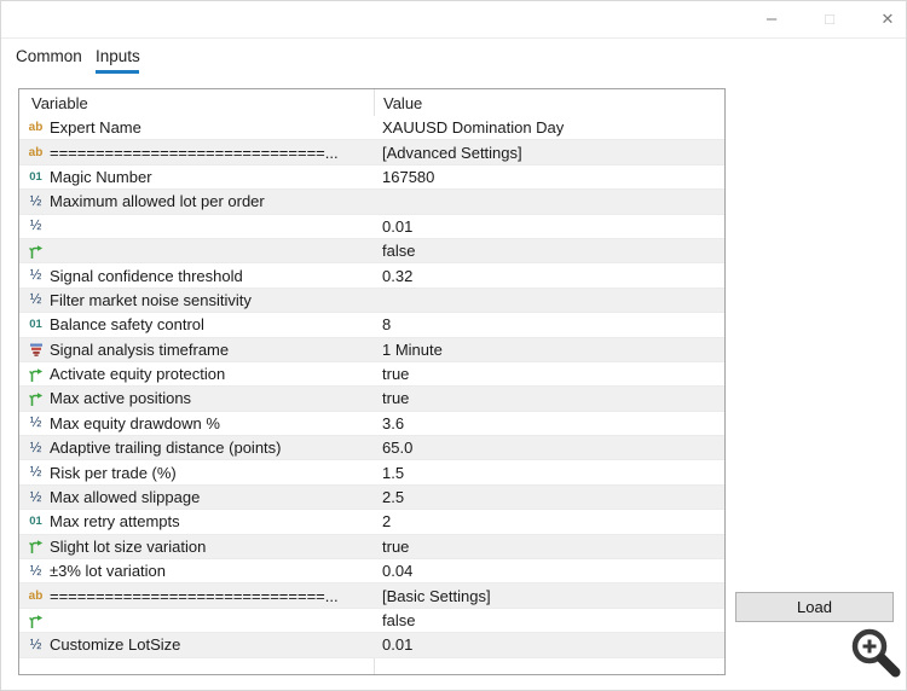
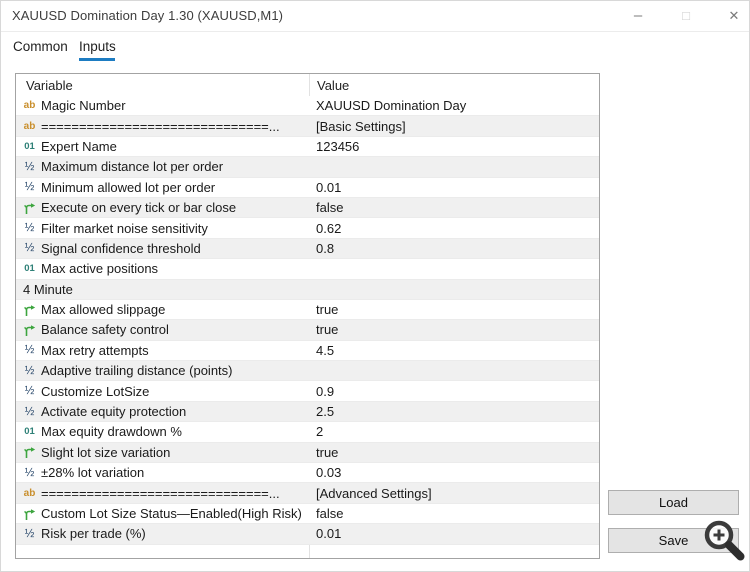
+ XAUUSD Domination Day 1.30 (XAUUSD,M1)
  –
  □
  ✕
  Common
  Inputs
  Variable
  Value
  ab
- Expert Name
+ Magic Number
  XAUUSD Domination Day
  ab
  ==============================...
- [Advanced Settings]
+ [Basic Settings]
  01
- Magic Number
+ Expert Name
- 167580
+ 123456
  ½
- Maximum allowed lot per order
+ Maximum distance lot per order
  ½
+ Minimum allowed lot per order
  0.01
+ Execute on every tick or bar close
  false
  ½
- Signal confidence threshold
+ Filter market noise sensitivity
- 0.32
+ 0.62
  ½
- Filter market noise sensitivity
+ Signal confidence threshold
+ 0.8
  01
- Balance safety control
+ Max active positions
- 8
- Signal analysis timeframe
- 1 Minute
+ 4 Minute
- Activate equity protection
+ Max allowed slippage
  true
- Max active positions
+ Balance safety control
  true
  ½
- Max equity drawdown %
+ Max retry attempts
- 3.6
+ 4.5
  ½
  Adaptive trailing distance (points)
- 65.0
  ½
- Risk per trade (%)
+ Customize LotSize
- 1.5
+ 0.9
  ½
- Max allowed slippage
+ Activate equity protection
  2.5
  01
- Max retry attempts
+ Max equity drawdown %
  2
  Slight lot size variation
  true
  ½
- ±3% lot variation
+ ±28% lot variation
- 0.04
+ 0.03
  ab
  ==============================...
- [Basic Settings]
+ [Advanced Settings]
+ Custom Lot Size Status—Enabled(High Risk)
  false
  ½
- Customize LotSize
+ Risk per trade (%)
  0.01
  Load
+ Save
